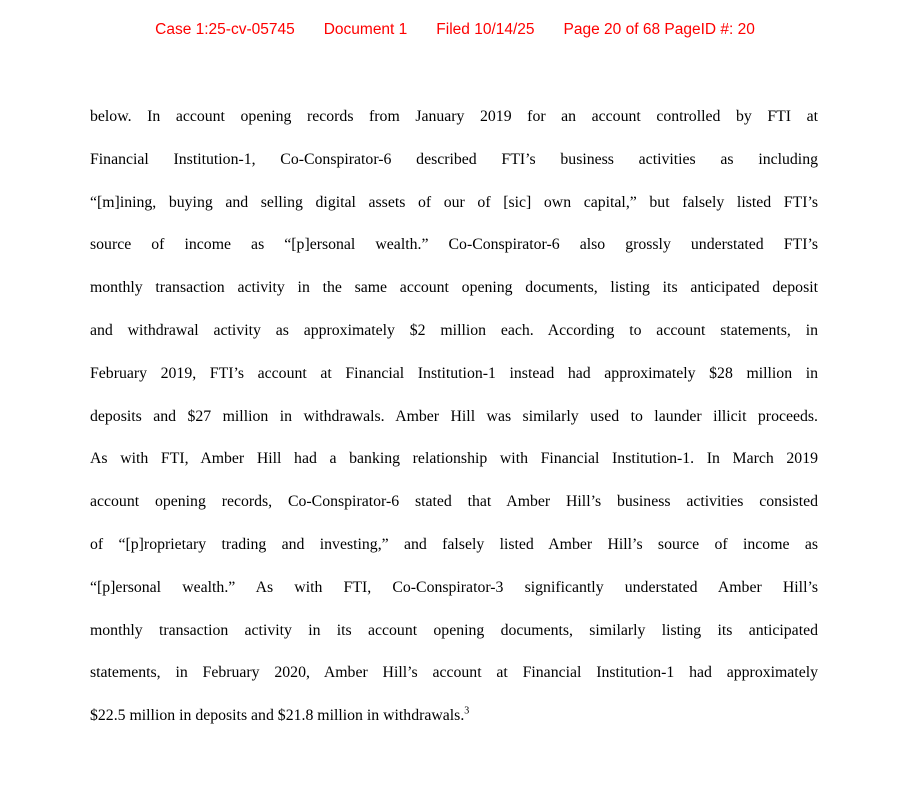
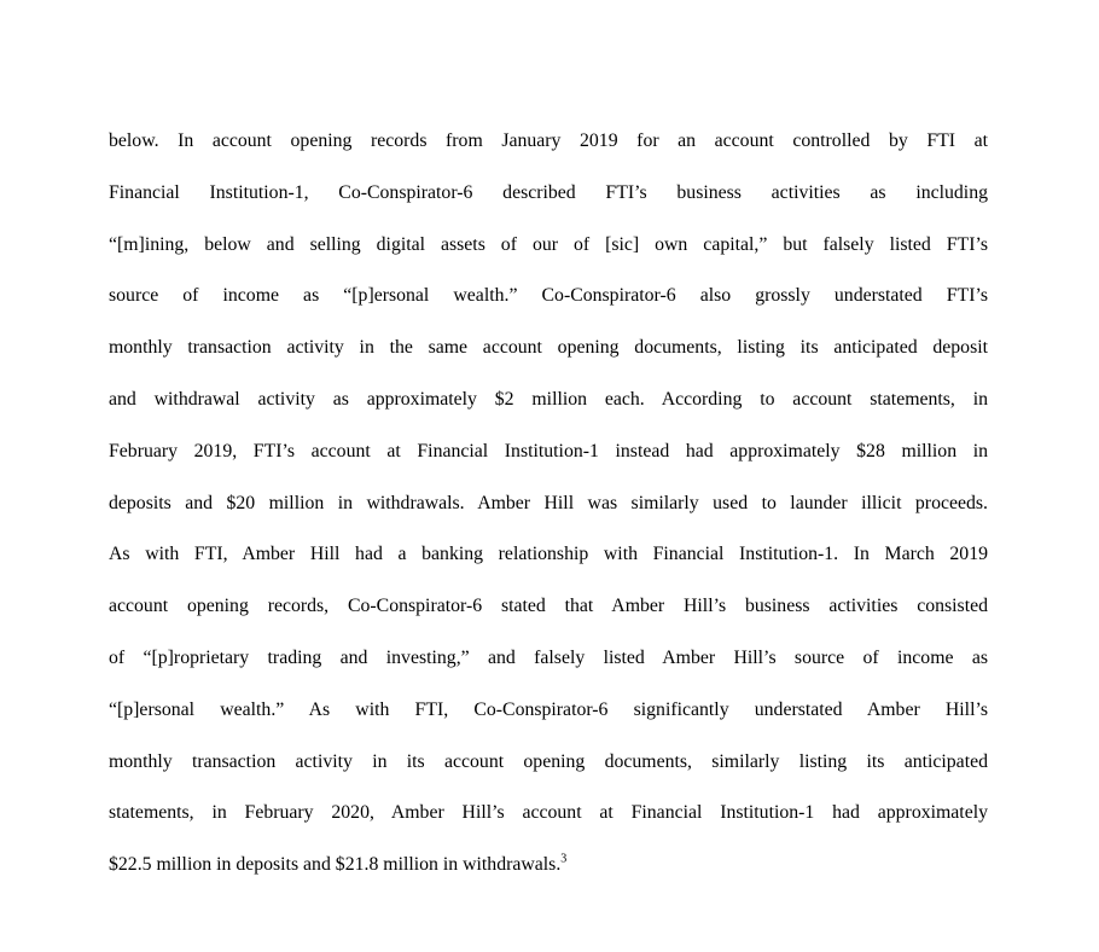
- Case 1:25-cv-05745
- Document 1
- Filed 10/14/25
- Page 20 of 68 PageID #: 20
  below. In account opening records from January 2019 for an account controlled by FTI at
  Financial Institution-1, Co-Conspirator-6 described FTI’s business activities as including
- “[m]ining, buying and selling digital assets of our of [sic] own capital,” but falsely listed FTI’s
+ “[m]ining, below and selling digital assets of our of [sic] own capital,” but falsely listed FTI’s
  source of income as “[p]ersonal wealth.” Co-Conspirator-6 also grossly understated FTI’s
  monthly transaction activity in the same account opening documents, listing its anticipated deposit
  and withdrawal activity as approximately $2 million each. According to account statements, in
  February 2019, FTI’s account at Financial Institution-1 instead had approximately $28 million in
- deposits and $27 million in withdrawals. Amber Hill was similarly used to launder illicit proceeds.
+ deposits and $20 million in withdrawals. Amber Hill was similarly used to launder illicit proceeds.
  As with FTI, Amber Hill had a banking relationship with Financial Institution-1. In March 2019
  account opening records, Co-Conspirator-6 stated that Amber Hill’s business activities consisted
  of “[p]roprietary trading and investing,” and falsely listed Amber Hill’s source of income as
- “[p]ersonal wealth.” As with FTI, Co-Conspirator-3 significantly understated Amber Hill’s
+ “[p]ersonal wealth.” As with FTI, Co-Conspirator-6 significantly understated Amber Hill’s
  monthly transaction activity in its account opening documents, similarly listing its anticipated
  statements, in February 2020, Amber Hill’s account at Financial Institution-1 had approximately
  $22.5 million in deposits and $21.8 million in withdrawals.3
